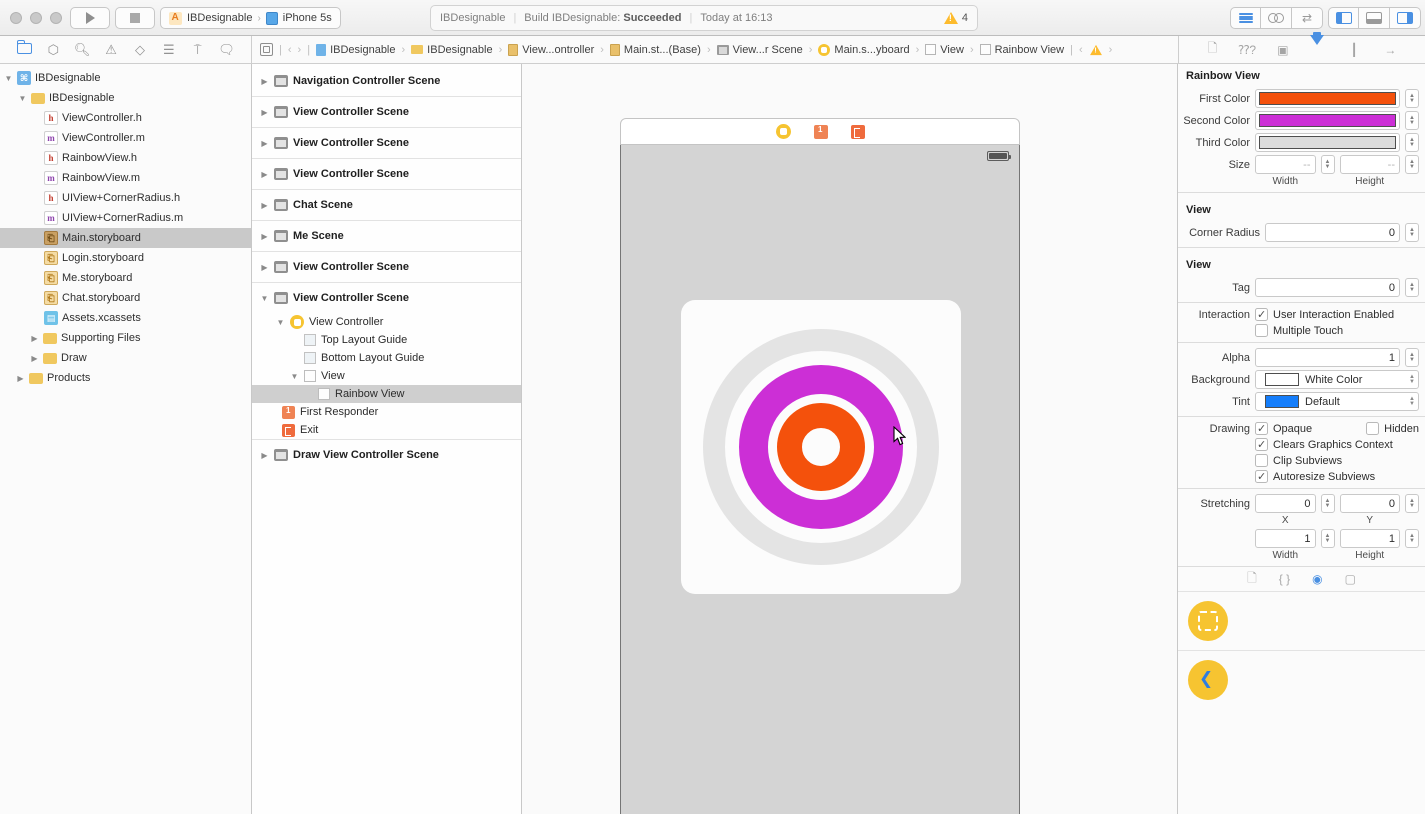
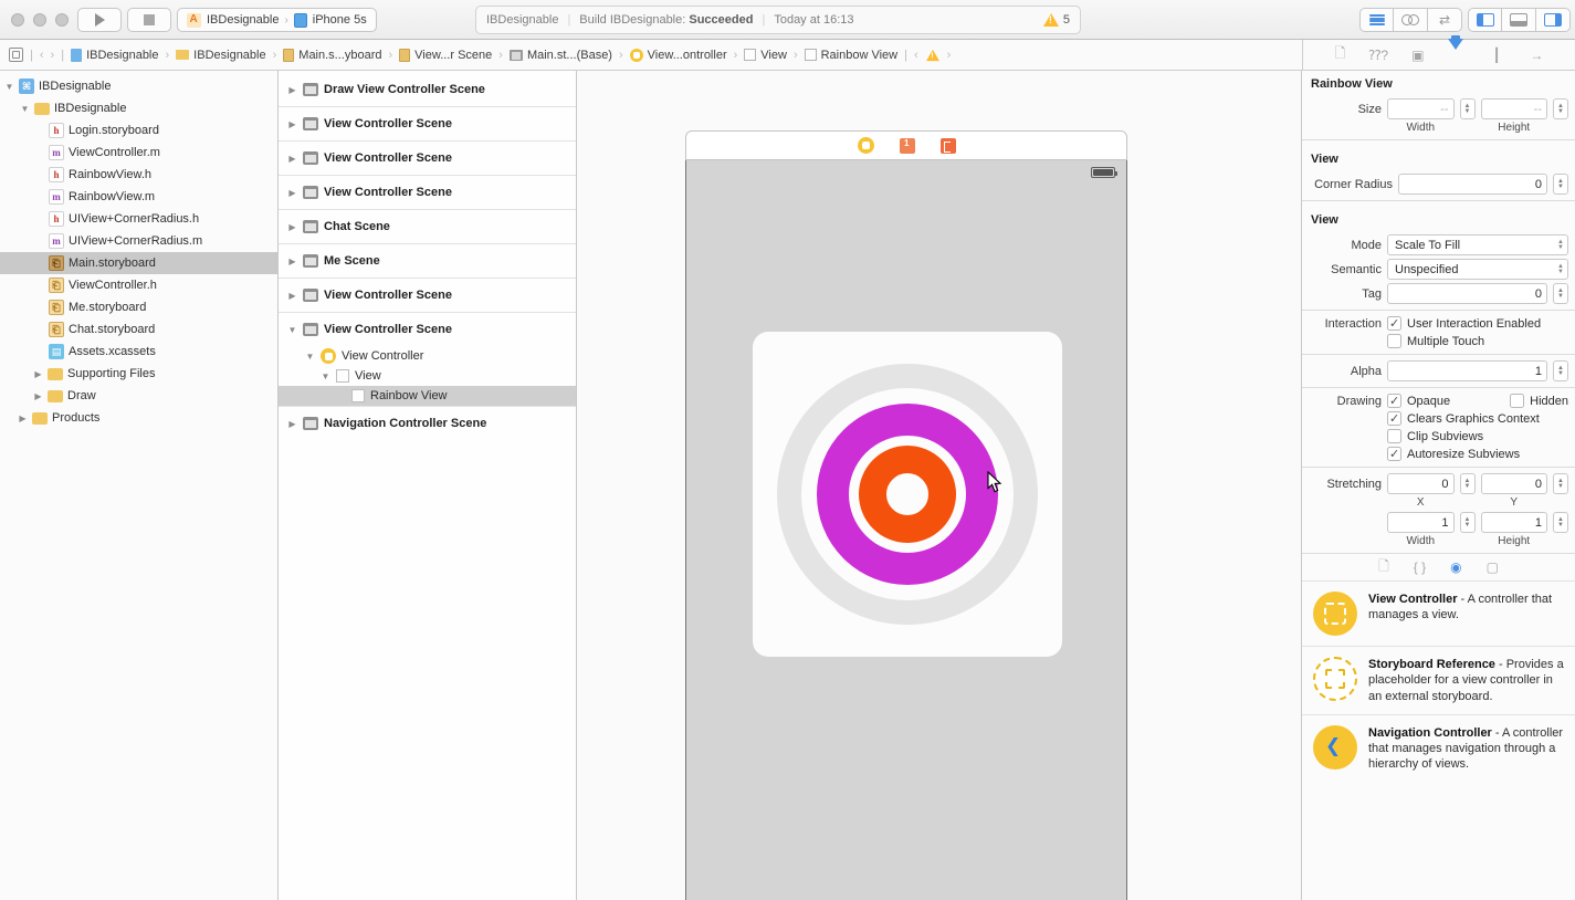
  IBDesignable
  ›
  iPhone 5s
  IBDesignable
  Build IBDesignable: Succeeded
  Today at 16:13
- 4
+ 5
  ⇄
- ⬡
- 🔍︎
- ⚠︎
- ◇
- ☰
- ⍑
- 🗨︎
  |
  ‹
  ›
  |
  IBDesignable
  ›
  IBDesignable
  ›
- View...ontroller
+ Main.s...yboard
  ›
- Main.st...(Base)
+ View...r Scene
  ›
- View...r Scene
+ Main.st...(Base)
  ›
- Main.s...yboard
+ View...ontroller
  ›
  View
  ›
  Rainbow View
  |
  ‹
  ›
  🗋︎
  ⁇︎?
  ▣
  ▕▏
  →︎
  ▼
  ⌘
  IBDesignable
  ▼
  IBDesignable
  h
- ViewController.h
+ Login.storyboard
  m
  ViewController.m
  h
  RainbowView.h
  m
  RainbowView.m
  h
  UIView+CornerRadius.h
  m
  UIView+CornerRadius.m
  ⎗
  Main.storyboard
  ⎗
- Login.storyboard
+ ViewController.h
  ⎗
  Me.storyboard
  ⎗
  Chat.storyboard
  ▤
  Assets.xcassets
  ▶
  Supporting Files
  ▶
  Draw
  ▶
  Products
  ▶
- Navigation Controller Scene
+ Draw View Controller Scene
  ▶
  View Controller Scene
  ▶
  View Controller Scene
  ▶
  View Controller Scene
  ▶
  Chat Scene
  ▶
  Me Scene
  ▶
  View Controller Scene
  ▼
  View Controller Scene
  ▼
  View Controller
- Top Layout Guide
- Bottom Layout Guide
  ▼
  View
  Rainbow View
- First Responder
- Exit
  ▶
- Draw View Controller Scene
+ Navigation Controller Scene
  Rainbow View
- First Color
- Second Color
- Third Color
  Size
  --
  --
  Width
  Height
  View
  Corner Radius
  0
  View
+ Mode
+ Scale To Fill
+ Semantic
+ Unspecified
  Tag
  0
  Interaction
  User Interaction Enabled
  Multiple Touch
  Alpha
  1
- Background
- White Color
- Tint
- Default
  Drawing
  Opaque
  Hidden
  Clears Graphics Context
  Clip Subviews
  Autoresize Subviews
  Stretching
  0
  0
  X
  Y
  1
  1
  Width
  Height
  🗋︎
  { }
  ◉
  ▢
+ View Controller - A controller that manages a view.
+ Storyboard Reference - Provides a placeholder for a view controller in an external storyboard.
+ Navigation Controller - A controller that manages navigation through a hierarchy of views.
